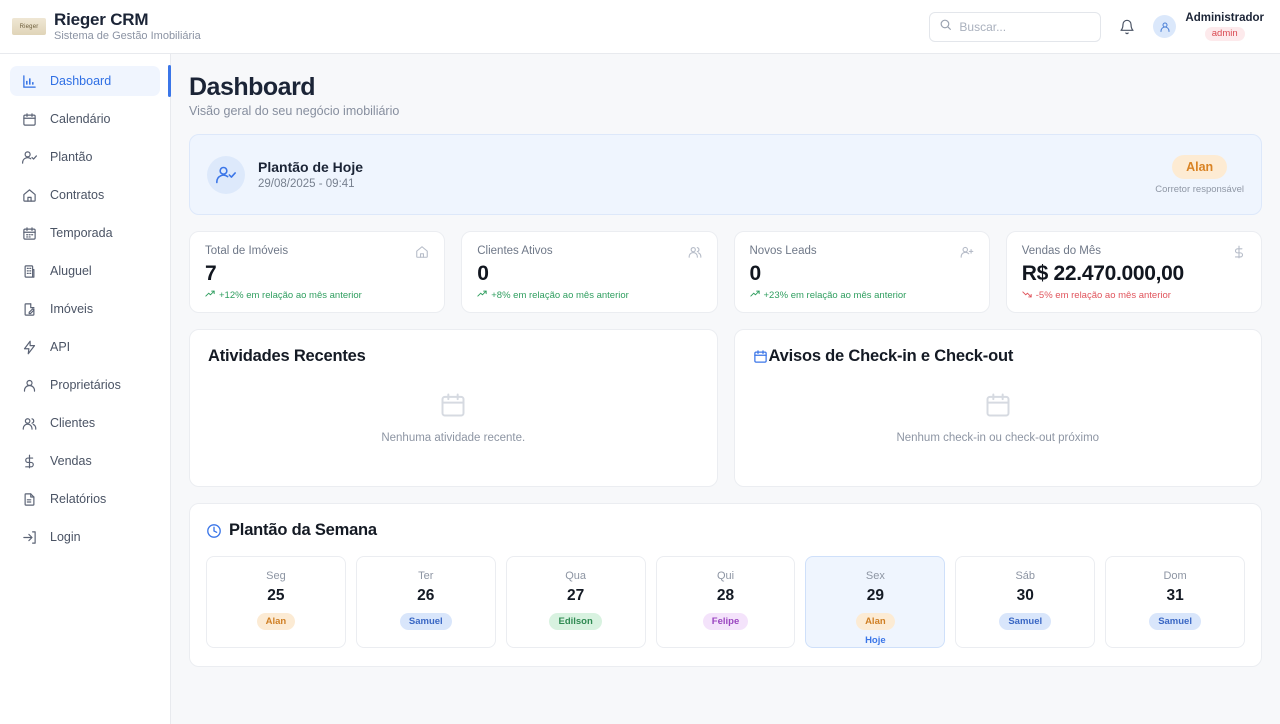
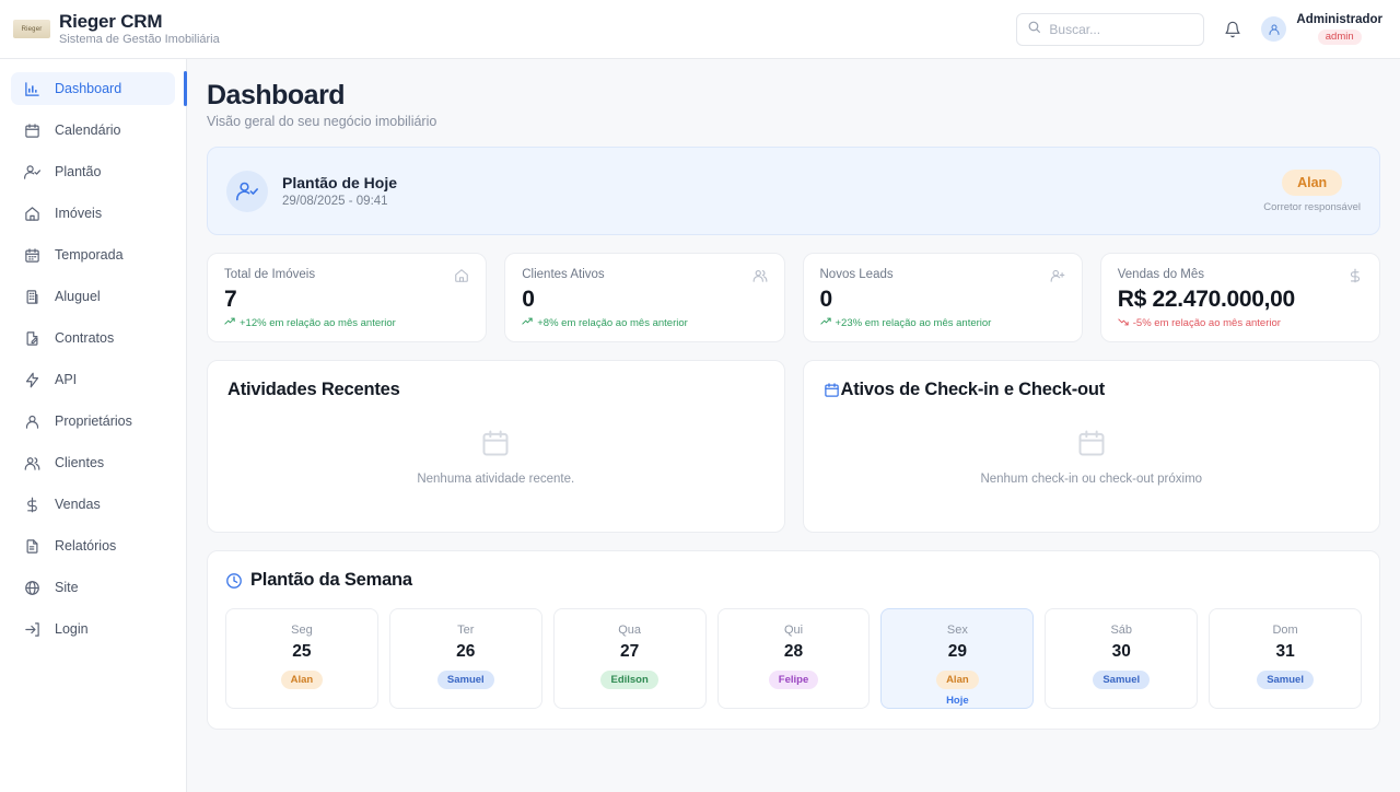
  Rieger CRM
  Sistema de Gestão Imobiliária
  Buscar...
  Administrador
  admin
  Dashboard
  Calendário
  Plantão
- Contratos
+ Imóveis
  Temporada
  Aluguel
- Imóveis
+ Contratos
  API
  Proprietários
  Clientes
  Vendas
  Relatórios
+ Site
  Login
  Dashboard
  Visão geral do seu negócio imobiliário
  Plantão de Hoje
  29/08/2025 - 09:41
  Alan
  Corretor responsável
  Total de Imóveis
  7
  +12% em relação ao mês anterior
  Clientes Ativos
  0
  +8% em relação ao mês anterior
  Novos Leads
  0
  +23% em relação ao mês anterior
  Vendas do Mês
  R$ 22.470.000,00
  -5% em relação ao mês anterior
  Atividades Recentes
  Nenhuma atividade recente.
- Avisos de Check-in e Check-out
+ Ativos de Check-in e Check-out
  Nenhum check-in ou check-out próximo
  Plantão da Semana
  Seg
  25
  Alan
  Ter
  26
  Samuel
  Qua
  27
  Edilson
  Qui
  28
  Felipe
  Sex
  29
  Alan
  Hoje
  Sáb
  30
  Samuel
  Dom
  31
  Samuel
